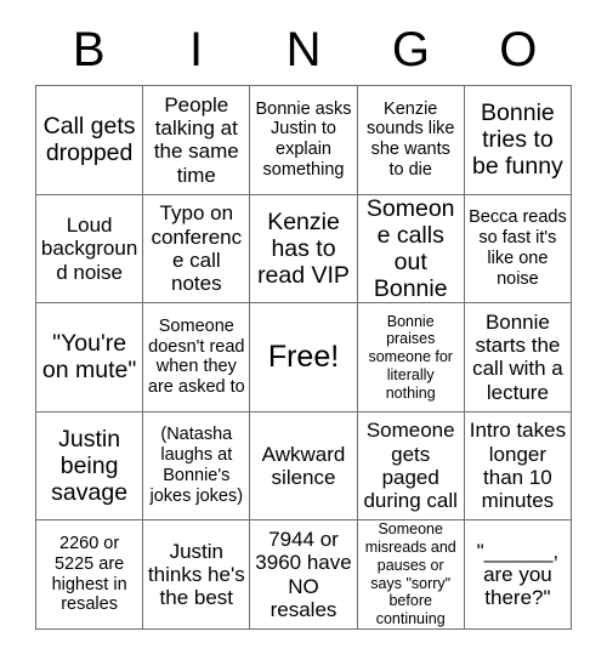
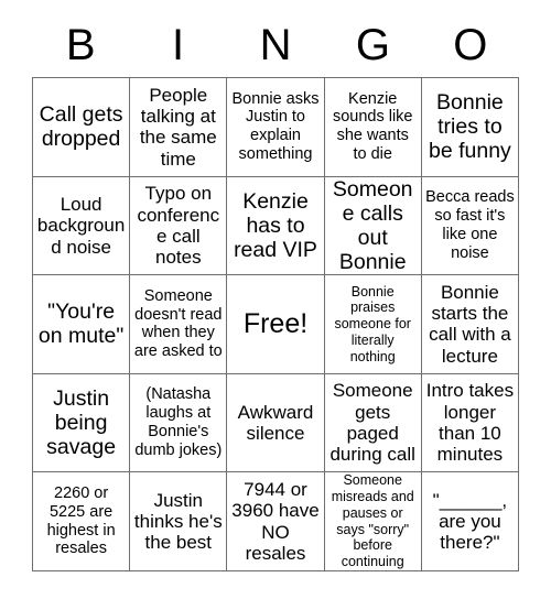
  B
  I
  N
  G
  O
  Call gets dropped
  People talking at the same time
  Bonnie asks Justin to explain something
  Kenzie sounds like she wants to die
  Bonnie tries to be funny
  Loud background noise
  Typo on conference call notes
  Kenzie has to read VIP
  Someone calls out Bonnie
  Becca reads so fast it's like one noise
  "You're on mute"
  Someone doesn't read when they are asked to
  Free!
  Bonnie praises someone for literally nothing
  Bonnie starts the call with a lecture
  Justin being savage
- (Natasha laughs at Bonnie's jokes jokes)
+ (Natasha laughs at Bonnie's dumb jokes)
  Awkward silence
  Someone gets paged during call
  Intro takes longer than 10 minutes
  2260 or 5225 are highest in resales
  Justin thinks he's the best
  7944 or 3960 have NO resales
  Someone misreads and pauses or says "sorry" before continuing
  "______, are you there?"
